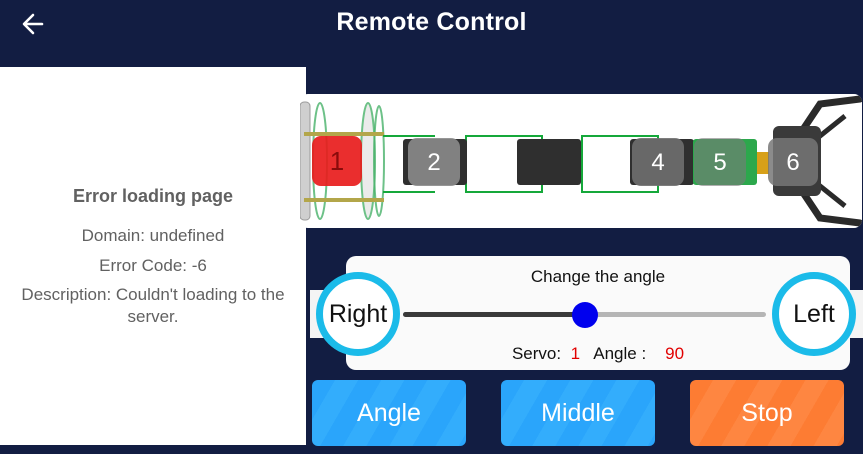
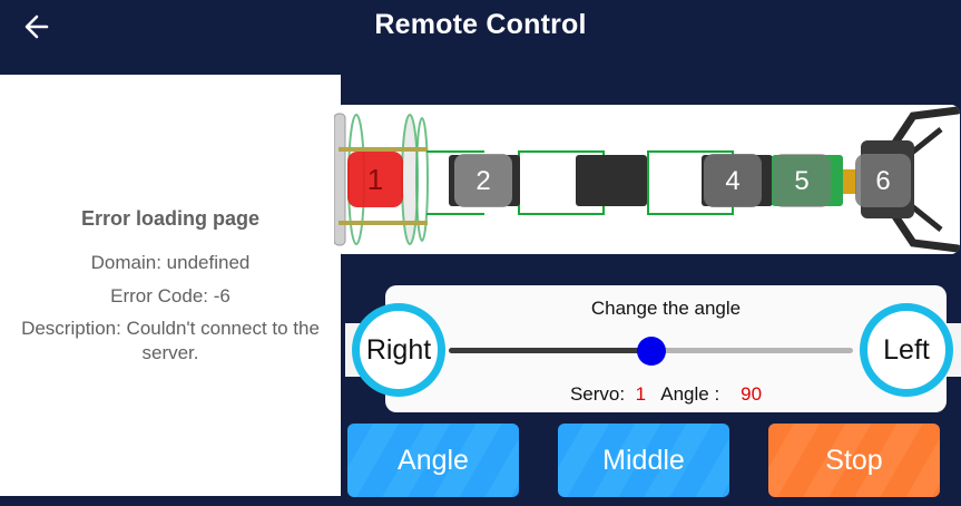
  Remote Control
  Error loading page
  Domain: undefined
  Error Code: -6
- Description: Couldn't loading to the
+ Description: Couldn't connect to the
  server.
  1
  2
  4
  5
  6
  Change the angle
  Servo: 1 Angle : 90
  Right
  Left
  Angle
  Middle
  Stop
